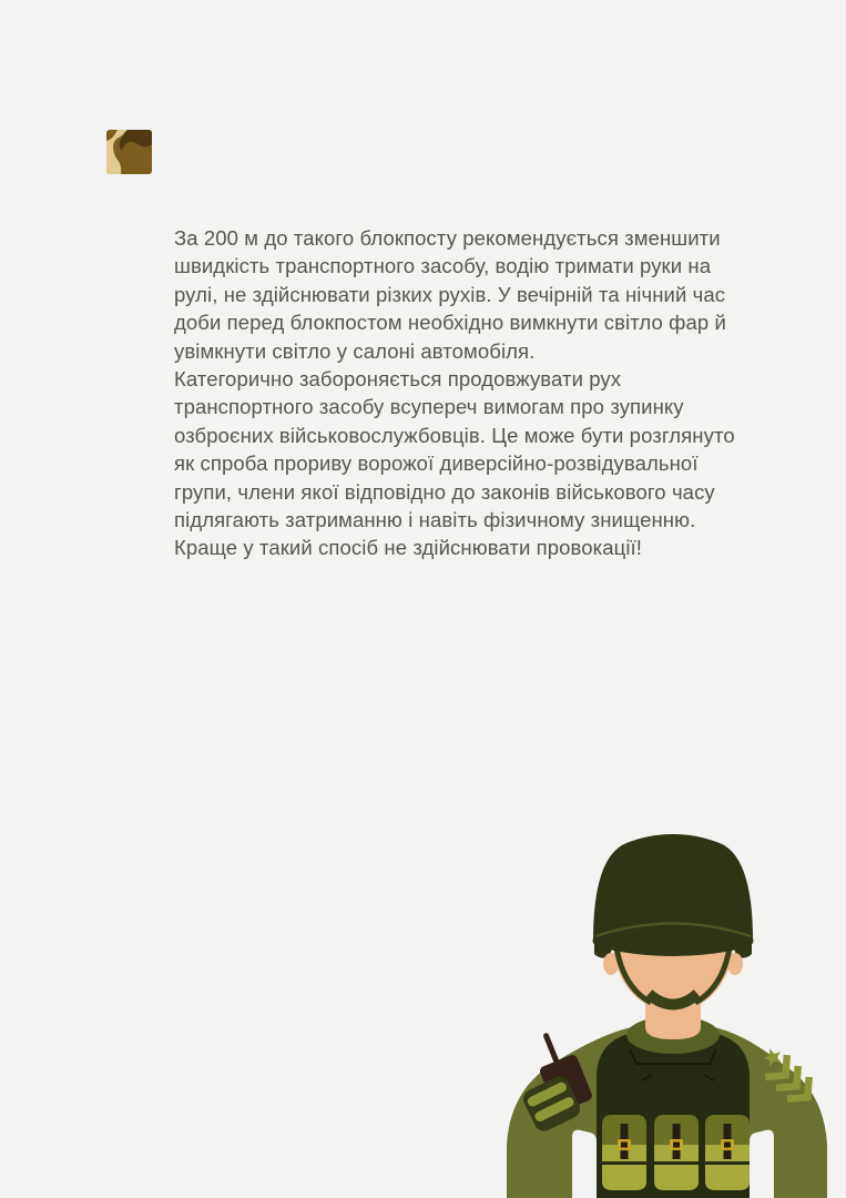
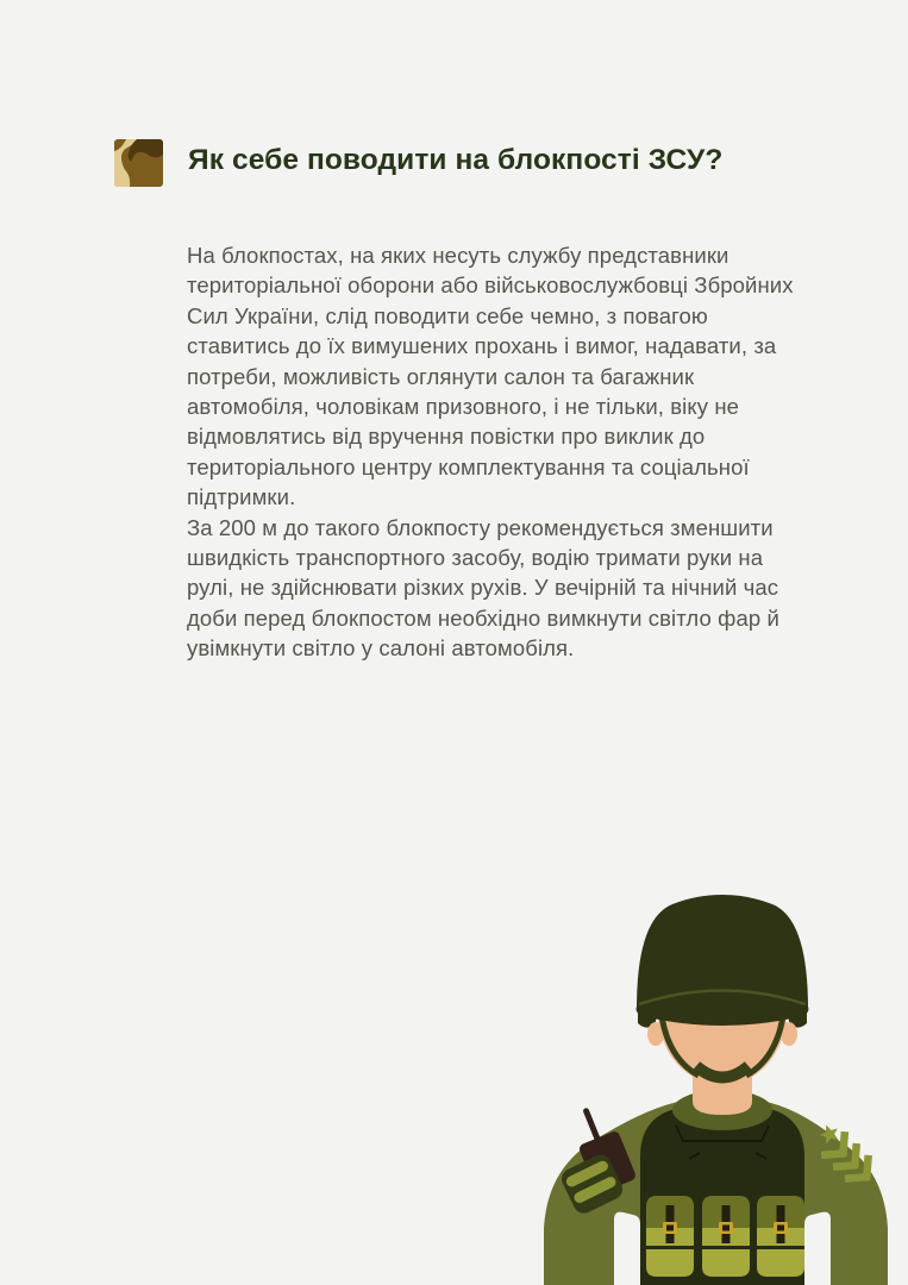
+ Як себе поводити на блокпості ЗСУ?
+ На блокпостах, на яких несуть службу представники
+ територіальної оборони або військовослужбовці Збройних
+ Сил України, слід поводити себе чемно, з повагою
+ ставитись до їх вимушених прохань і вимог, надавати, за
+ потреби, можливість оглянути салон та багажник
+ автомобіля, чоловікам призовного, і не тільки, віку не
+ відмовлятись від вручення повістки про виклик до
+ територіального центру комплектування та соціальної
+ підтримки.
  За 200 м до такого блокпосту рекомендується зменшити
  швидкість транспортного засобу, водію тримати руки на
  рулі, не здійснювати різких рухів. У вечірній та нічний час
  доби перед блокпостом необхідно вимкнути світло фар й
  увімкнути світло у салоні автомобіля.
- Категорично забороняється продовжувати рух
- транспортного засобу всупереч вимогам про зупинку
- озброєних військовослужбовців. Це може бути розглянуто
- як спроба прориву ворожої диверсійно-розвідувальної
- групи, члени якої відповідно до законів військового часу
- підлягають затриманню і навіть фізичному знищенню.
- Краще у такий спосіб не здійснювати провокації!
